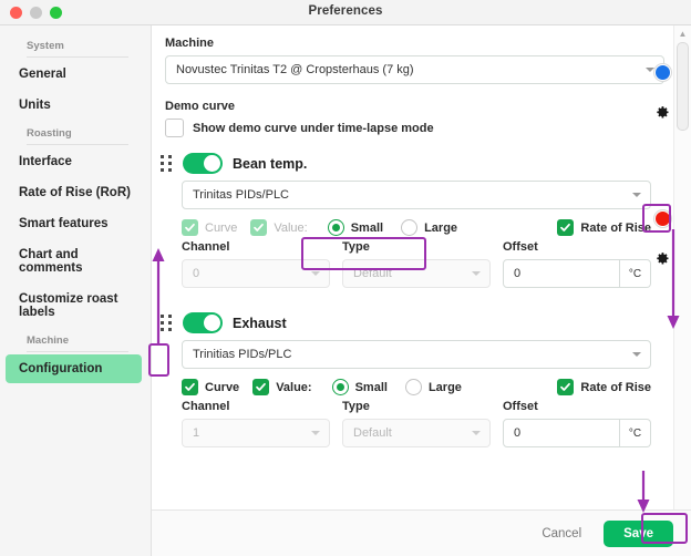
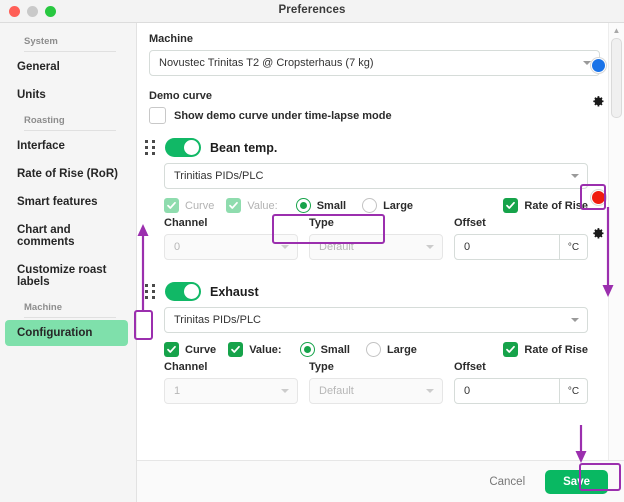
  Preferences
  System
  General
  Units
  Roasting
  Interface
  Rate of Rise (RoR)
  Smart features
  Chart and comments
  Customize roast labels
  Machine
  Configuration
  Machine
  Novustec Trinitas T2 @ Cropsterhaus (7 kg)
  Demo curve
  Show demo curve under time-lapse mode
  Bean temp.
- Trinitas PIDs/PLC
+ Trinitias PIDs/PLC
  Curve
  Value:
  Small
  Large
  Rate of Rise
  Channel
  0
  Type
  Default
  Offset
  0
  °C
  Exhaust
- Trinitias PIDs/PLC
+ Trinitas PIDs/PLC
  Curve
  Value:
  Small
  Large
  Rate of Rise
  Channel
  1
  Type
  Default
  Offset
  0
  °C
  ▲
  Cancel
  Save
